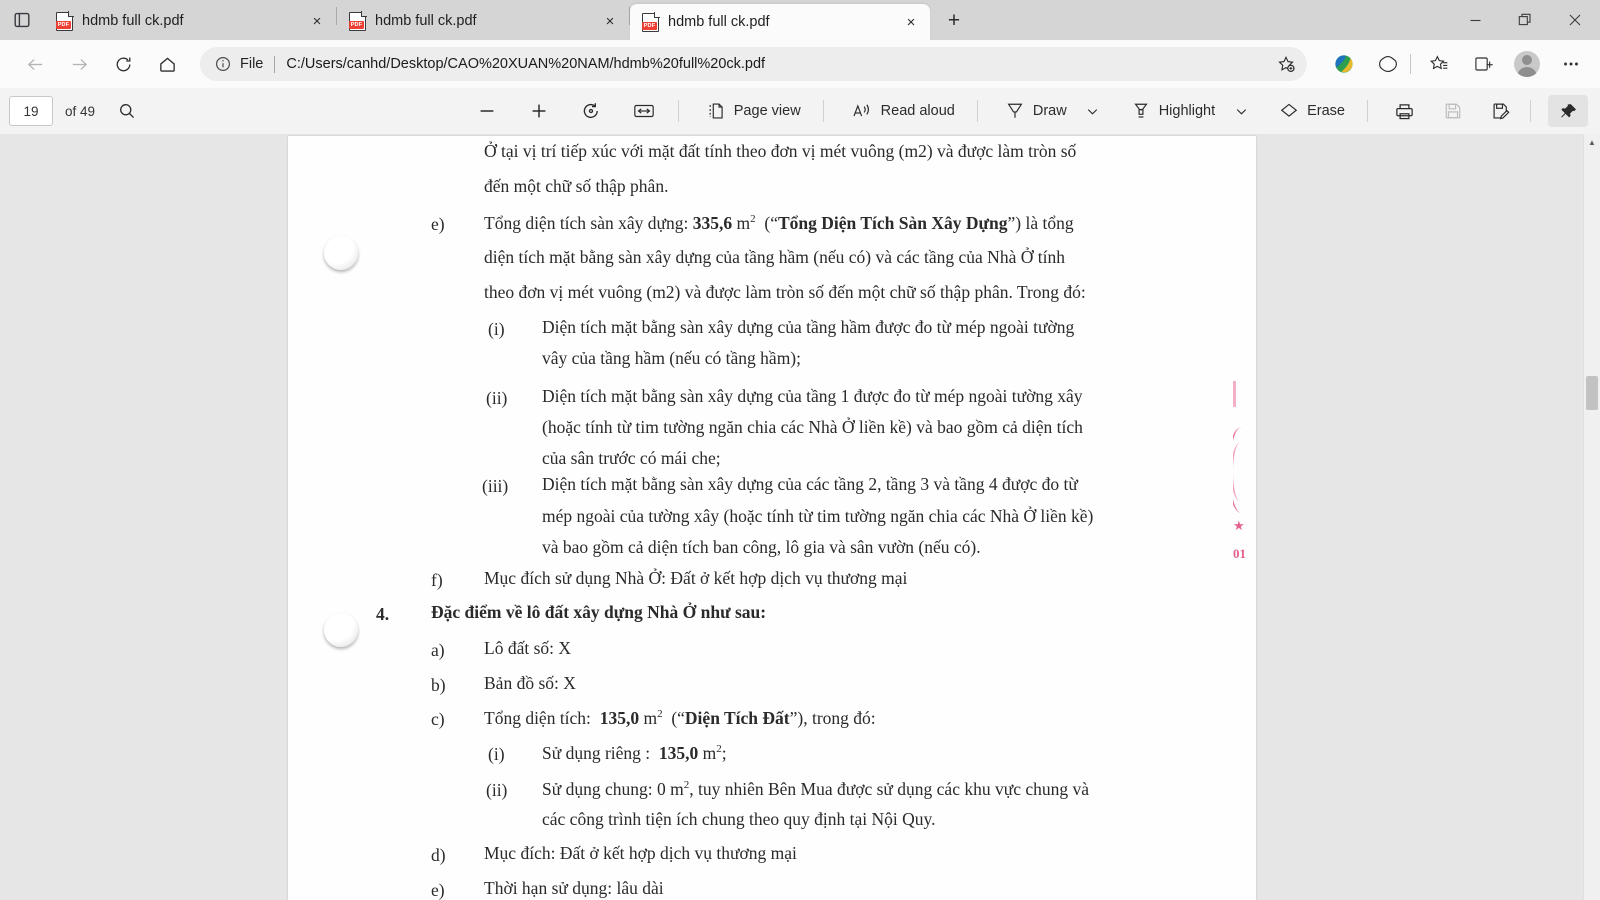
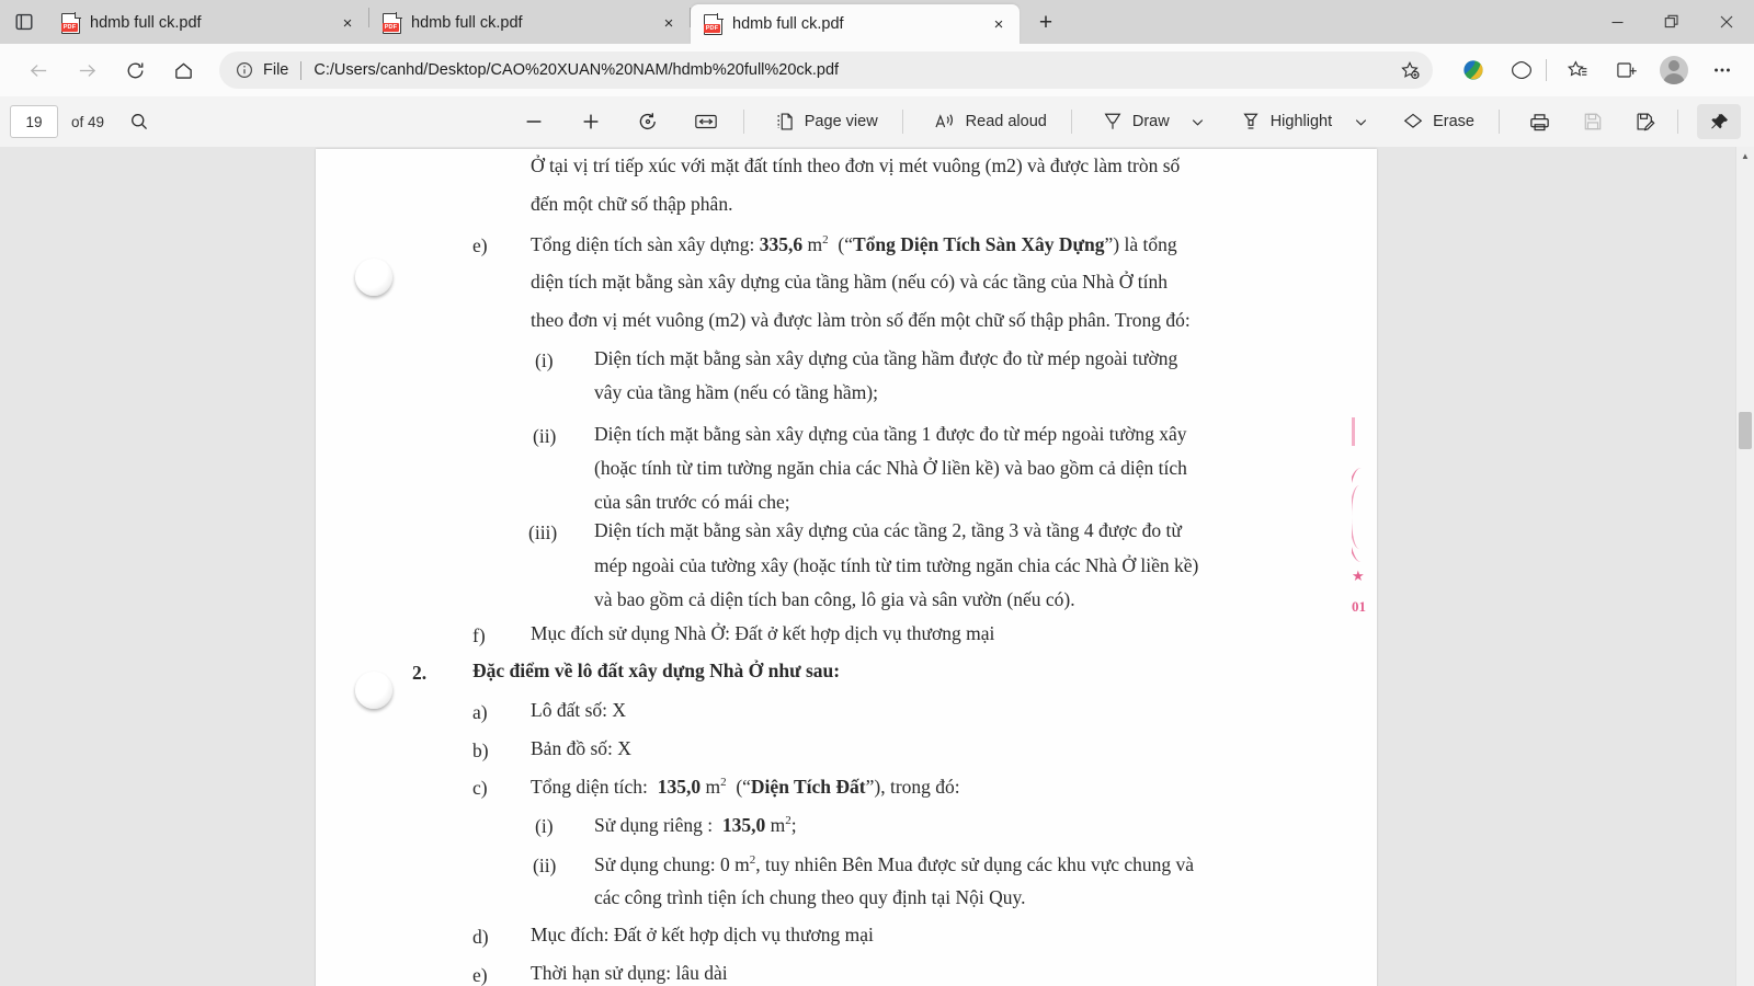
  hdmb full ck.pdf
  ×
  hdmb full ck.pdf
  ×
  hdmb full ck.pdf
  ×
  +
  File
  C:/Users/canhd/Desktop/CAO%20XUAN%20NAM/hdmb%20full%20ck.pdf
  19
  of 49
  Page view
  Read aloud
  Draw
  Highlight
  Erase
  ★
  01
  Ở tại vị trí tiếp xúc với mặt đất tính theo đơn vị mét vuông (m2) và được làm tròn số
  đến một chữ số thập phân.
  e)
  Tổng diện tích sàn xây dựng: 335,6 m2 (“Tổng Diện Tích Sàn Xây Dựng”) là tổng
  diện tích mặt bằng sàn xây dựng của tầng hầm (nếu có) và các tầng của Nhà Ở tính
  theo đơn vị mét vuông (m2) và được làm tròn số đến một chữ số thập phân. Trong đó:
  (i)
  Diện tích mặt bằng sàn xây dựng của tầng hầm được đo từ mép ngoài tường
  vây của tầng hầm (nếu có tầng hầm);
  (ii)
  Diện tích mặt bằng sàn xây dựng của tầng 1 được đo từ mép ngoài tường xây
  (hoặc tính từ tim tường ngăn chia các Nhà Ở liền kề) và bao gồm cả diện tích
  của sân trước có mái che;
  (iii)
  Diện tích mặt bằng sàn xây dựng của các tầng 2, tầng 3 và tầng 4 được đo từ
  mép ngoài của tường xây (hoặc tính từ tim tường ngăn chia các Nhà Ở liền kề)
  và bao gồm cả diện tích ban công, lô gia và sân vườn (nếu có).
  f)
  Mục đích sử dụng Nhà Ở: Đất ở kết hợp dịch vụ thương mại
- 4.
+ 2.
  Đặc điểm về lô đất xây dựng Nhà Ở như sau:
  a)
  Lô đất số: X
  b)
  Bản đồ số: X
  c)
  Tổng diện tích: 135,0 m2 (“Diện Tích Đất”), trong đó:
  (i)
  Sử dụng riêng : 135,0 m2;
  (ii)
  Sử dụng chung: 0 m2, tuy nhiên Bên Mua được sử dụng các khu vực chung và
  các công trình tiện ích chung theo quy định tại Nội Quy.
  d)
  Mục đích: Đất ở kết hợp dịch vụ thương mại
  e)
  Thời hạn sử dụng: lâu dài
  ▲
